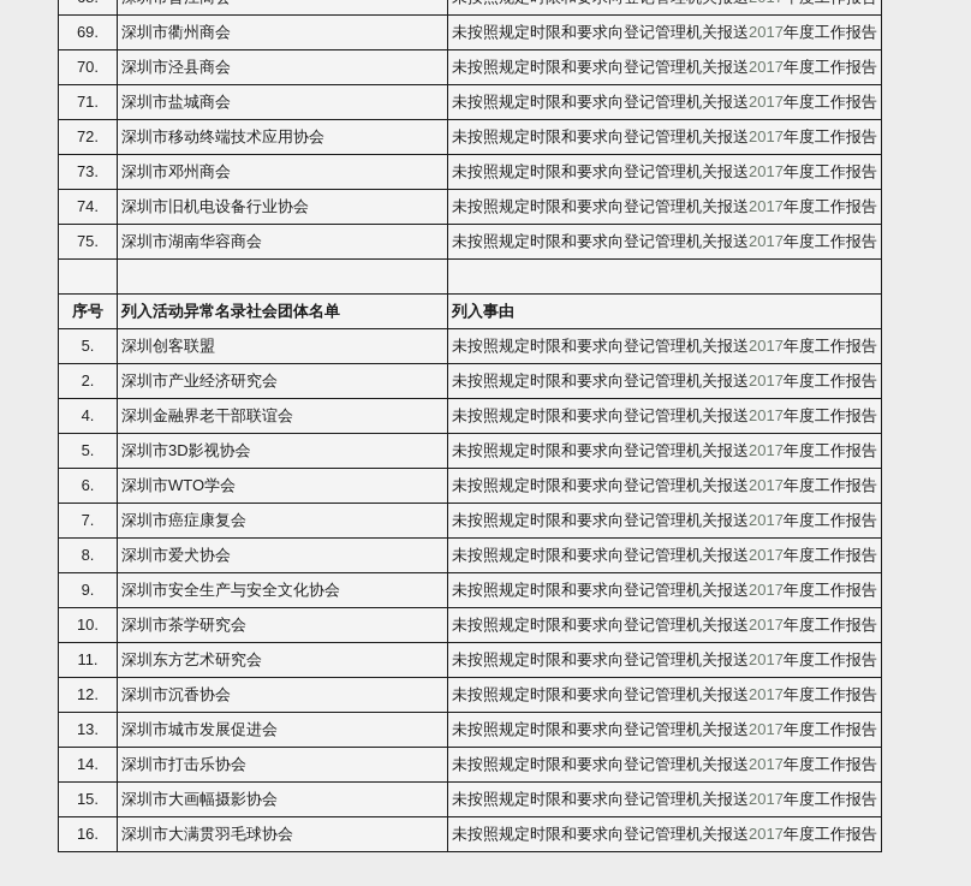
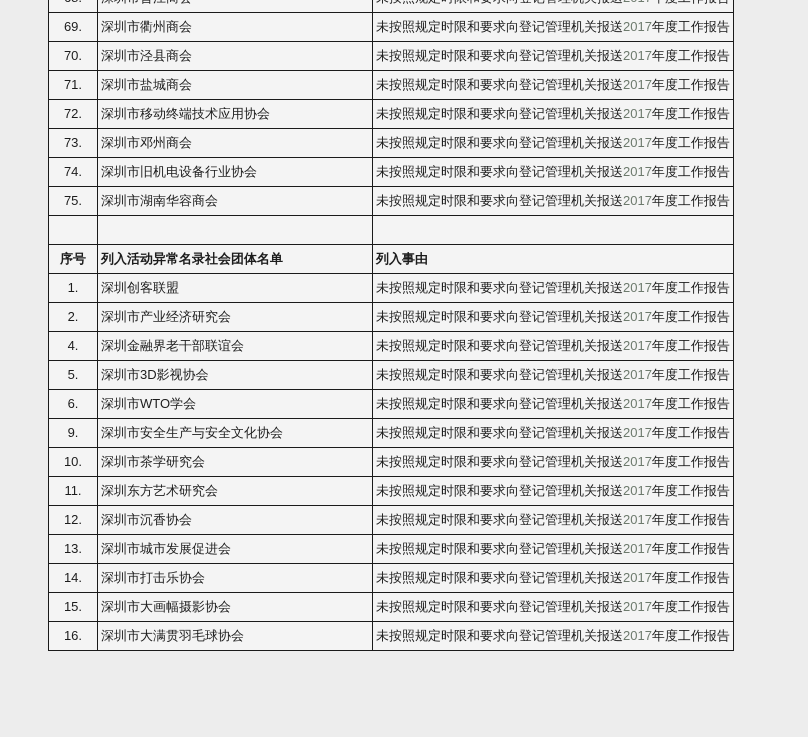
  69.	深圳市衢州商会	未按照规定时限和要求向登记管理机关报送2017年度工作报告
  70.	深圳市泾县商会	未按照规定时限和要求向登记管理机关报送2017年度工作报告
  71.	深圳市盐城商会	未按照规定时限和要求向登记管理机关报送2017年度工作报告
  72.	深圳市移动终端技术应用协会	未按照规定时限和要求向登记管理机关报送2017年度工作报告
  73.	深圳市邓州商会	未按照规定时限和要求向登记管理机关报送2017年度工作报告
  74.	深圳市旧机电设备行业协会	未按照规定时限和要求向登记管理机关报送2017年度工作报告
  75.	深圳市湖南华容商会	未按照规定时限和要求向登记管理机关报送2017年度工作报告
  序号	列入活动异常名录社会团体名单	列入事由
- 5.	深圳创客联盟	未按照规定时限和要求向登记管理机关报送2017年度工作报告
+ 1.	深圳创客联盟	未按照规定时限和要求向登记管理机关报送2017年度工作报告
  2.	深圳市产业经济研究会	未按照规定时限和要求向登记管理机关报送2017年度工作报告
  4.	深圳金融界老干部联谊会	未按照规定时限和要求向登记管理机关报送2017年度工作报告
  5.	深圳市3D影视协会	未按照规定时限和要求向登记管理机关报送2017年度工作报告
  6.	深圳市WTO学会	未按照规定时限和要求向登记管理机关报送2017年度工作报告
- 7.	深圳市癌症康复会	未按照规定时限和要求向登记管理机关报送2017年度工作报告
- 8.	深圳市爱犬协会	未按照规定时限和要求向登记管理机关报送2017年度工作报告
  9.	深圳市安全生产与安全文化协会	未按照规定时限和要求向登记管理机关报送2017年度工作报告
  10.	深圳市茶学研究会	未按照规定时限和要求向登记管理机关报送2017年度工作报告
  11.	深圳东方艺术研究会	未按照规定时限和要求向登记管理机关报送2017年度工作报告
  12.	深圳市沉香协会	未按照规定时限和要求向登记管理机关报送2017年度工作报告
  13.	深圳市城市发展促进会	未按照规定时限和要求向登记管理机关报送2017年度工作报告
  14.	深圳市打击乐协会	未按照规定时限和要求向登记管理机关报送2017年度工作报告
  15.	深圳市大画幅摄影协会	未按照规定时限和要求向登记管理机关报送2017年度工作报告
  16.	深圳市大满贯羽毛球协会	未按照规定时限和要求向登记管理机关报送2017年度工作报告
